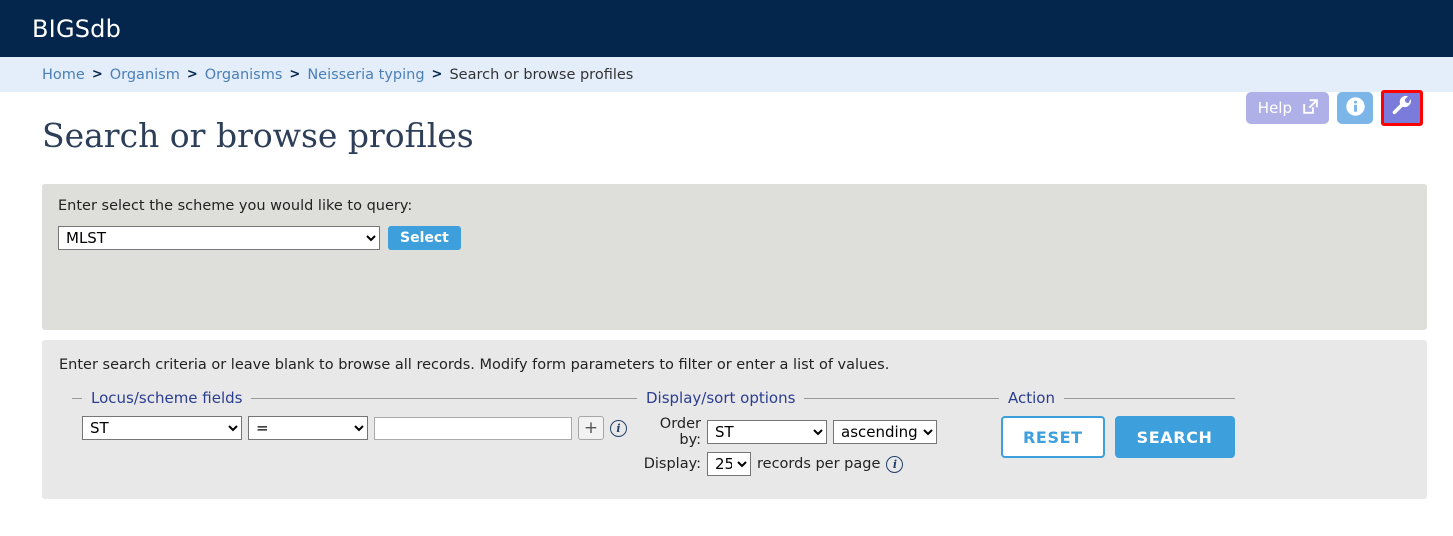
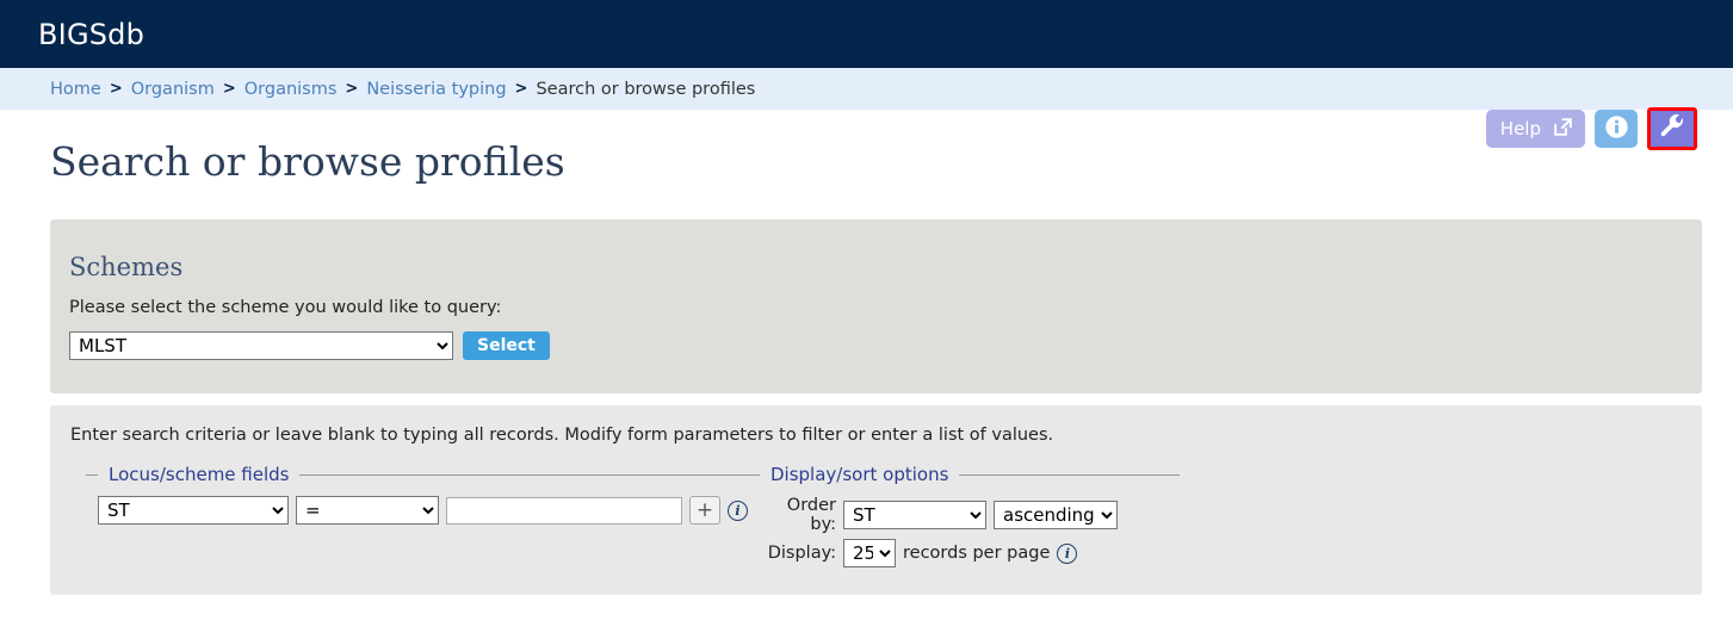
  BIGSdb
  Home
  >
  Organism
  >
  Organisms
  >
  Neisseria typing
  >
  Search or browse profiles
  Help
  Search or browse profiles
+ Schemes
- Enter select the scheme you would like to query:
+ Please select the scheme you would like to query:
  MLST
  Select
- Enter search criteria or leave blank to browse all records. Modify form parameters to filter or enter a list of values.
+ Enter search criteria or leave blank to typing all records. Modify form parameters to filter or enter a list of values.
  Locus/scheme fields
  ST
  =
  +
  i
  Display/sort options
  Order by:
  ST
  ascending
  Display:
  25
  records per page
  i
- Action
- RESET
- SEARCH
